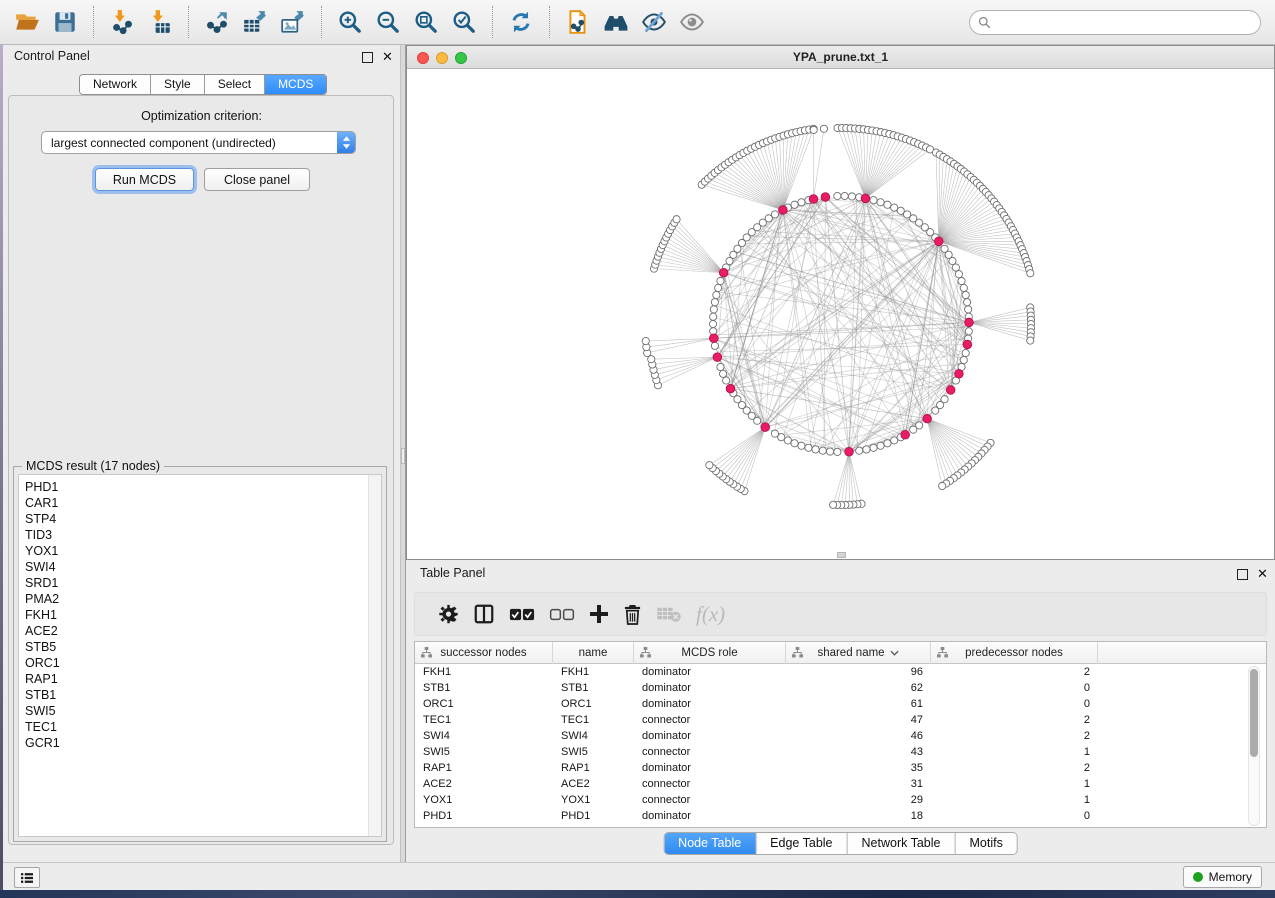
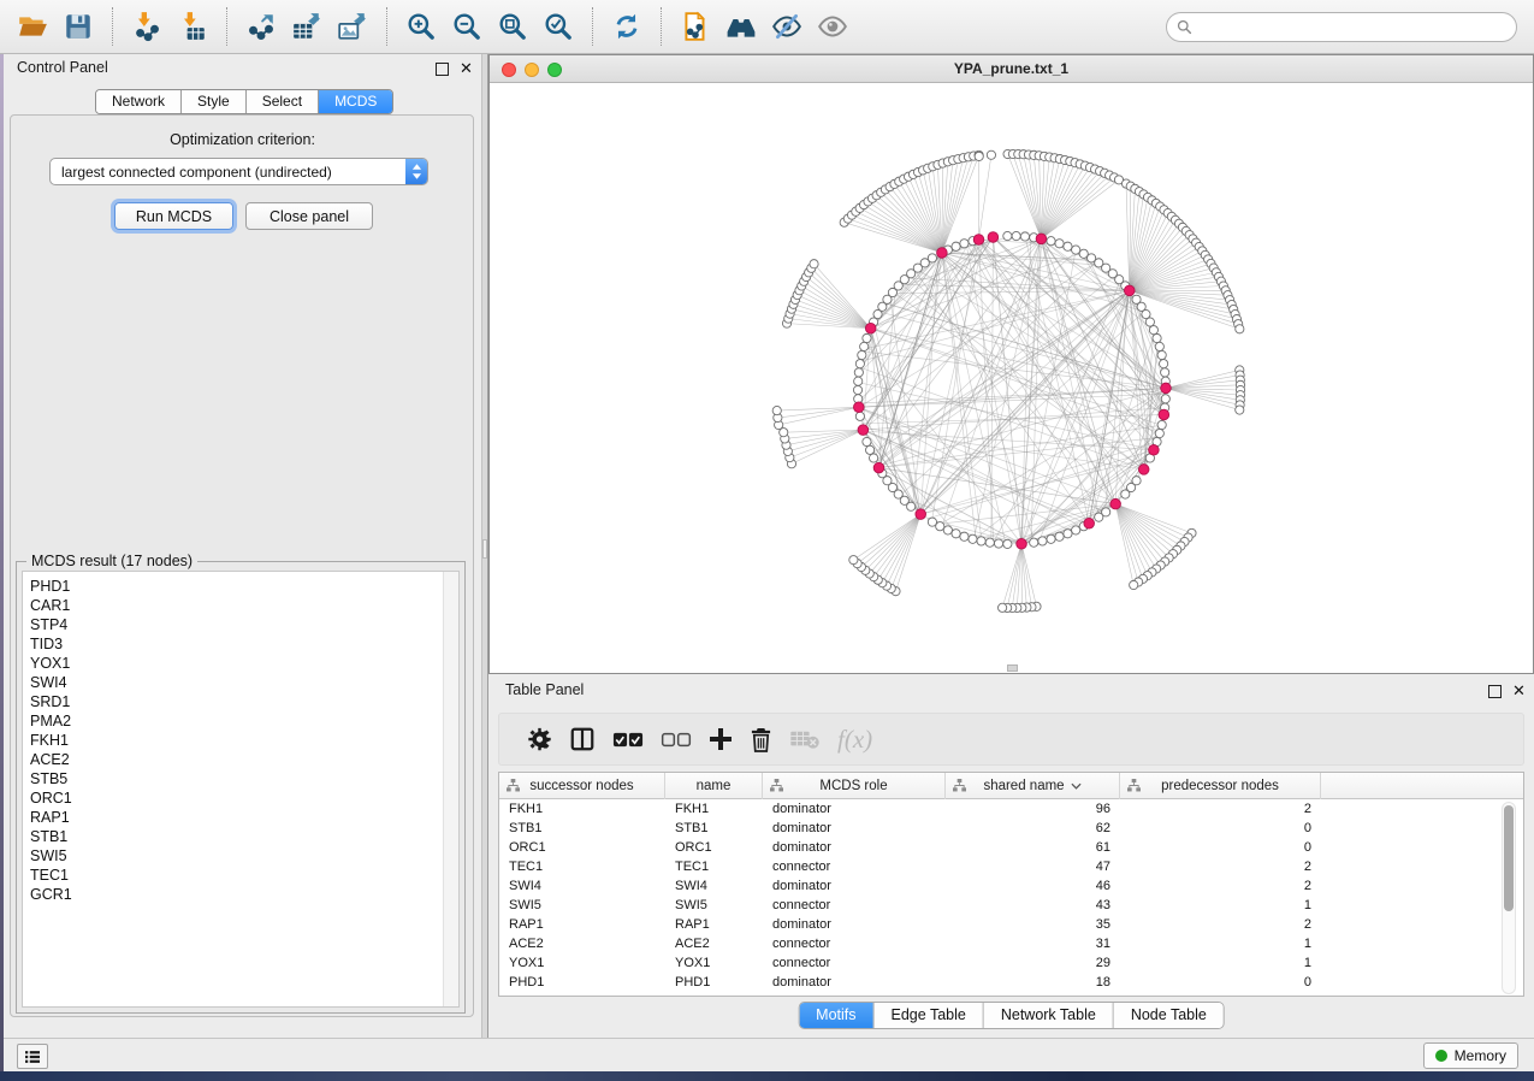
  Control Panel
  ✕
  Network
  Style
  Select
  MCDS
  Optimization criterion:
  largest connected component (undirected)
  Run MCDS
  Close panel
  MCDS result (17 nodes)
  PHD1
  CAR1
  STP4
  TID3
  YOX1
  SWI4
  SRD1
  PMA2
  FKH1
  ACE2
  STB5
  ORC1
  RAP1
  STB1
  SWI5
  TEC1
  GCR1
  YPA_prune.txt_1
  Table Panel
  ✕
  f(x)
  successor nodes
  name
  MCDS role
  shared name
  predecessor nodes
  FKH1
  FKH1
  dominator
  96
  2
  STB1
  STB1
  dominator
  62
  0
  ORC1
  ORC1
  dominator
  61
  0
  TEC1
  TEC1
  connector
  47
  2
  SWI4
  SWI4
  dominator
  46
  2
  SWI5
  SWI5
  connector
  43
  1
  RAP1
  RAP1
  dominator
  35
  2
  ACE2
  ACE2
  connector
  31
  1
  YOX1
  YOX1
  connector
  29
  1
  PHD1
  PHD1
  dominator
  18
  0
- Node Table
+ Motifs
  Edge Table
  Network Table
- Motifs
+ Node Table
  Memory
